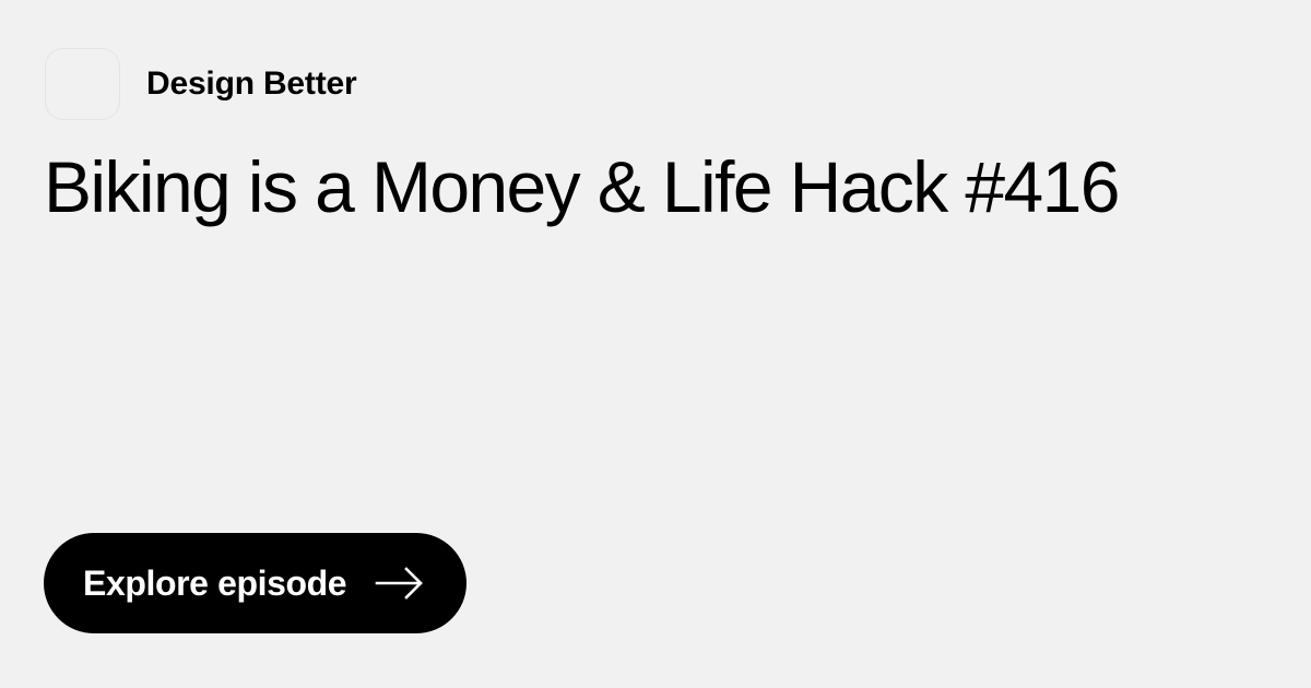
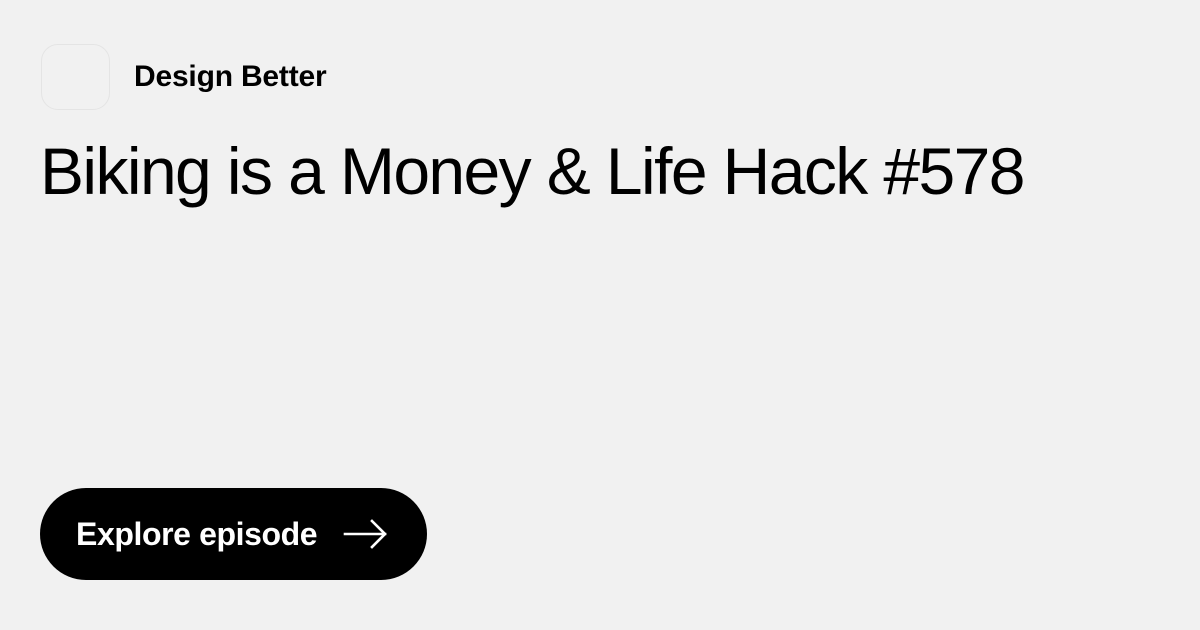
  Design Better
- Biking is a Money & Life Hack #416
+ Biking is a Money & Life Hack #578
  Explore episode
